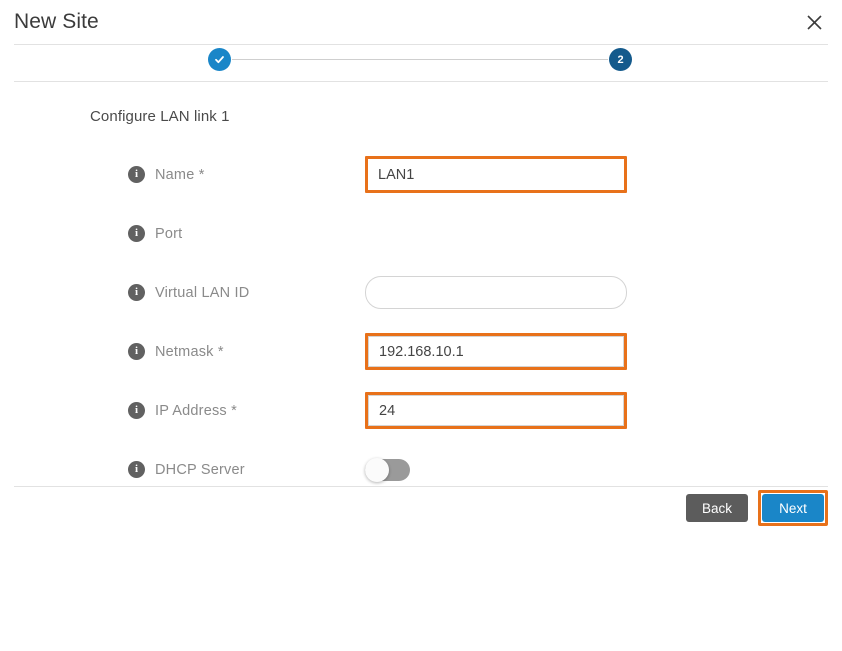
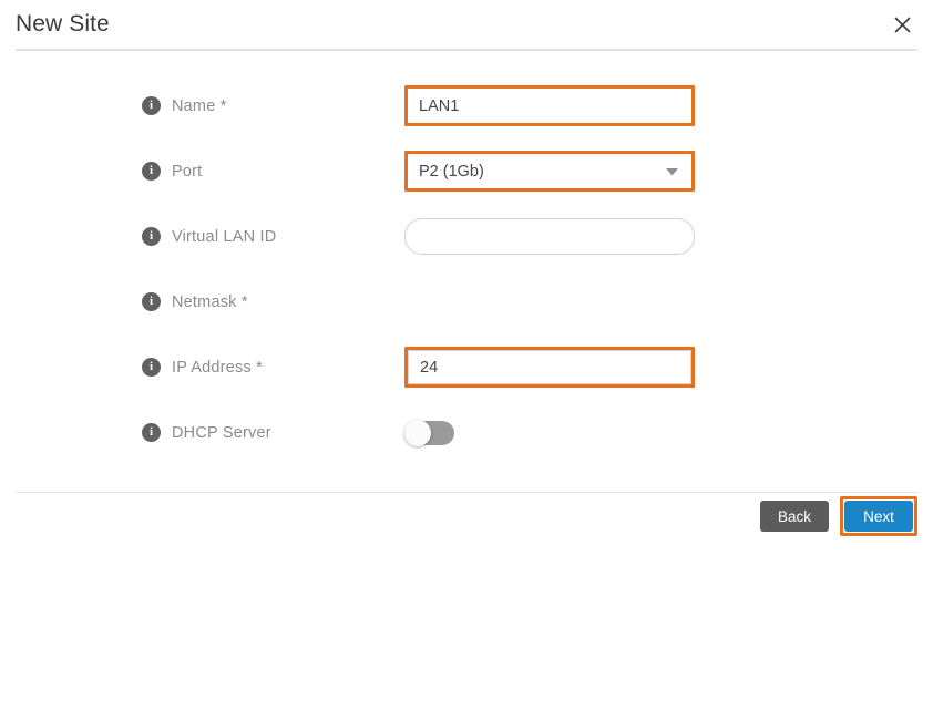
  New Site
- 2
- Configure LAN link 1
  i
  Name *
  LAN1
  i
  Port
+ P2 (1Gb)
  i
  Virtual LAN ID
  i
  Netmask *
- 192.168.10.1
  i
  IP Address *
  24
  i
  DHCP Server
  Back
  Next
